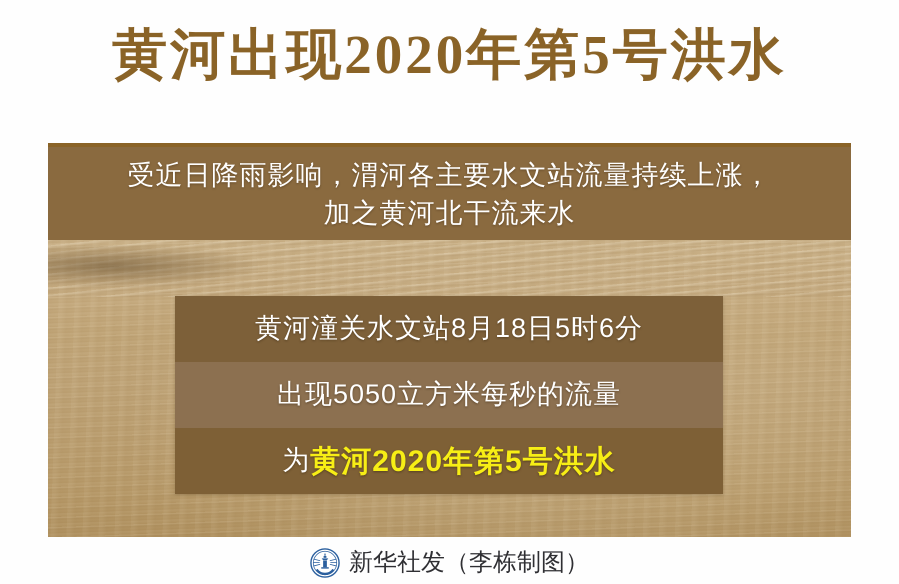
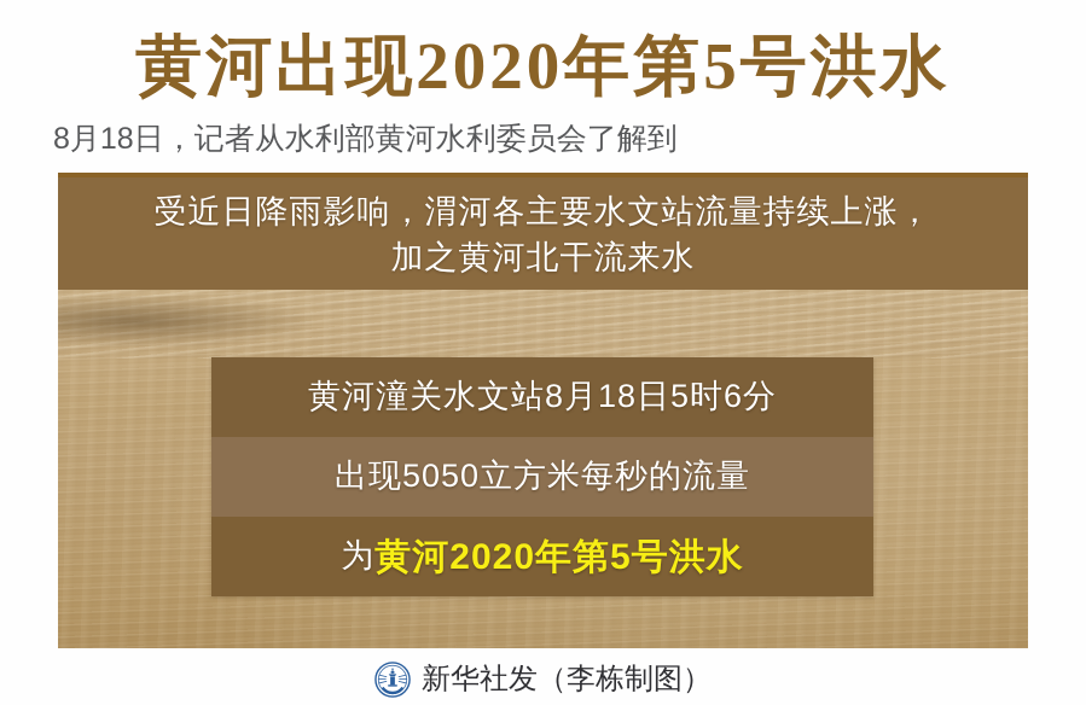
  黄河出现2020年第5号洪水
+ 8月18日，记者从水利部黄河水利委员会了解到
  受近日降雨影响，渭河各主要水文站流量持续上涨，
  加之黄河北干流来水
  黄河潼关水文站8月18日5时6分
  出现5050立方米每秒的流量
  为
  黄河2020年第5号洪水
  新华社发（李栋制图）
